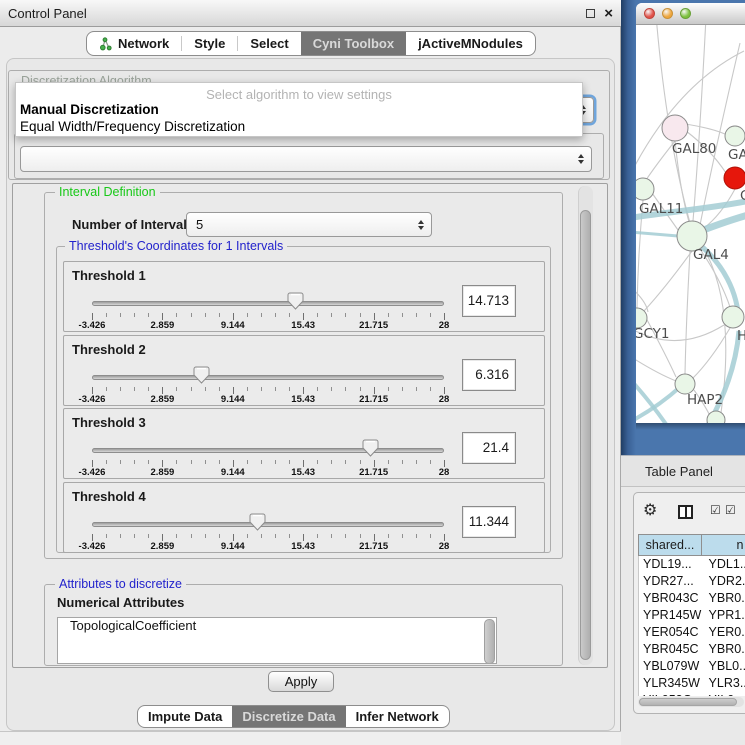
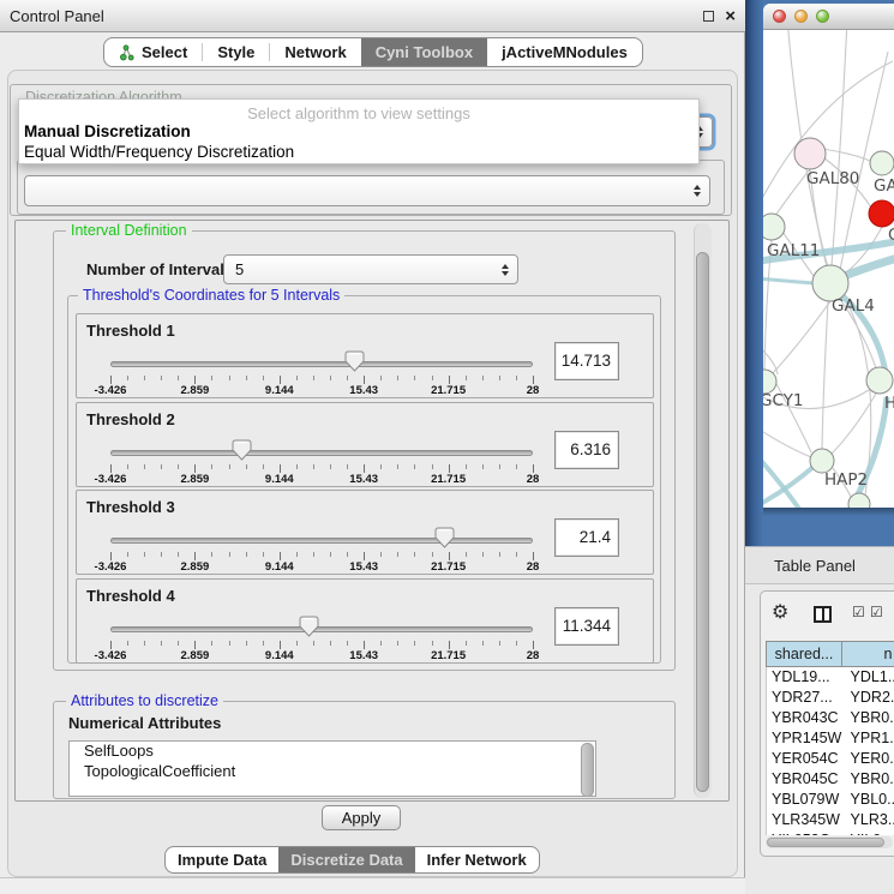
  Control Panel
  ×
- Network
+ Select
  Style
- Select
+ Network
  Cyni Toolbox
  jActiveMNodules
  Discretization Algorithm
  Select algorithm to view settings
  Manual Discretization
  Equal Width/Frequency Discretization
  Interval Definition
  Number of Interva
  5
- Threshold's Coordinates for 1 Intervals
+ Threshold's Coordinates for 5 Intervals
  Threshold 1
  -3.426
  2.859
  9.144
  15.43
  21.715
  28
  14.713
  Threshold 2
  -3.426
  2.859
  9.144
  15.43
  21.715
  28
  6.316
  Threshold 3
  -3.426
  2.859
  9.144
  15.43
  21.715
  28
  21.4
  Threshold 4
  -3.426
  2.859
  9.144
  15.43
  21.715
  28
  11.344
  Attributes to discretize
  Numerical Attributes
+ SelfLoops
  TopologicalCoefficient
  Apply
  Impute Data
  Discretize Data
  Infer Network
  GAL80
  GA
  GAL11
  GAL4
  GCY1
  H
  HAP2
  Table Panel
  ⚙
  ☑
  ☑
  shared...
  n
  YDL19...
  YDL1.
  YDR27...
  YDR2.
  YBR043C
  YBR0.
  YPR145W
  YPR1.
  YER054C
  YER0.
  YBR045C
  YBR0.
  YBL079W
  YBL0..
  YLR345W
  YLR3.
